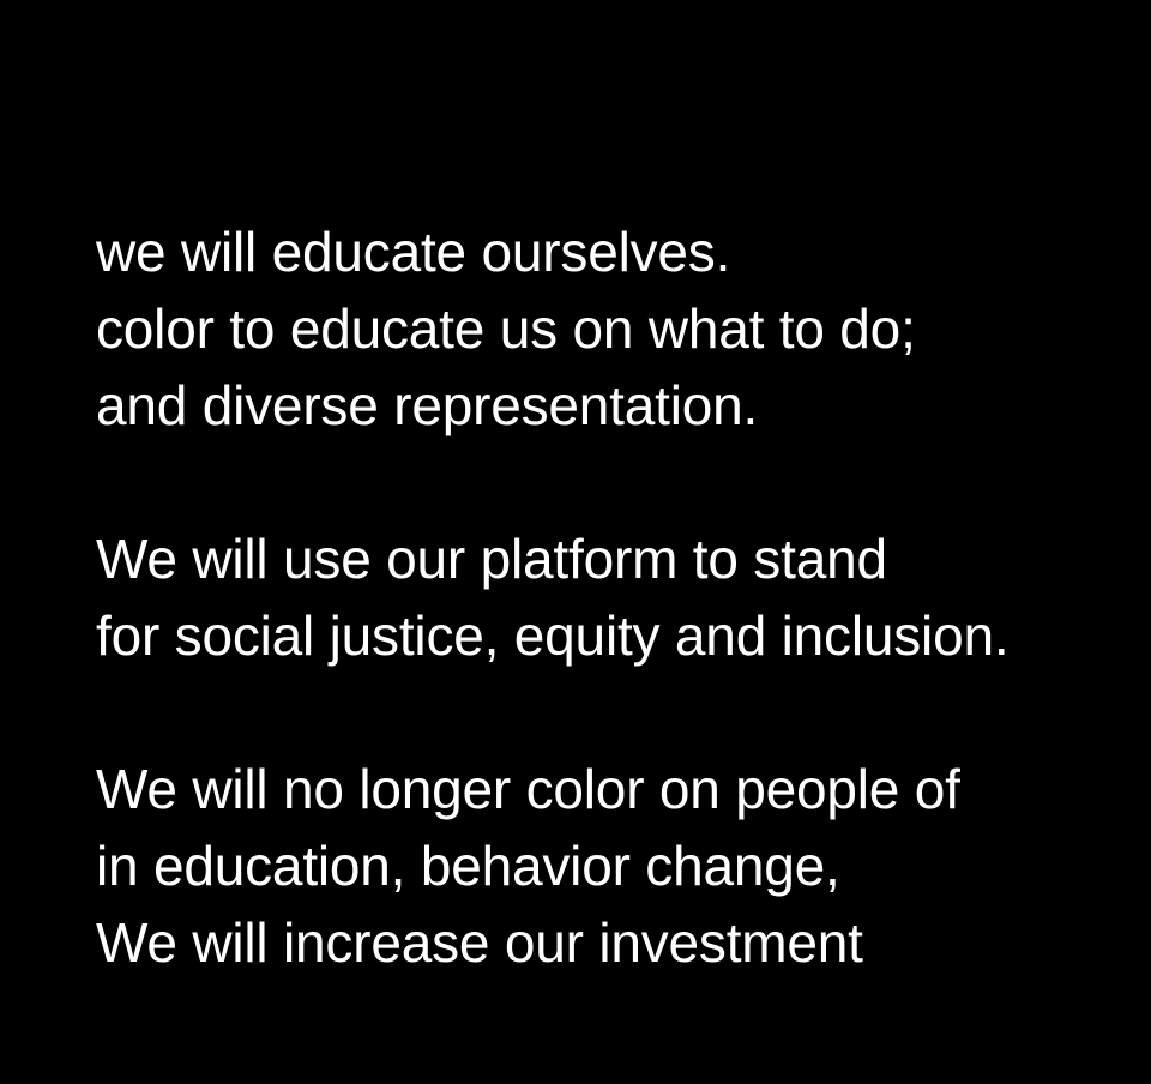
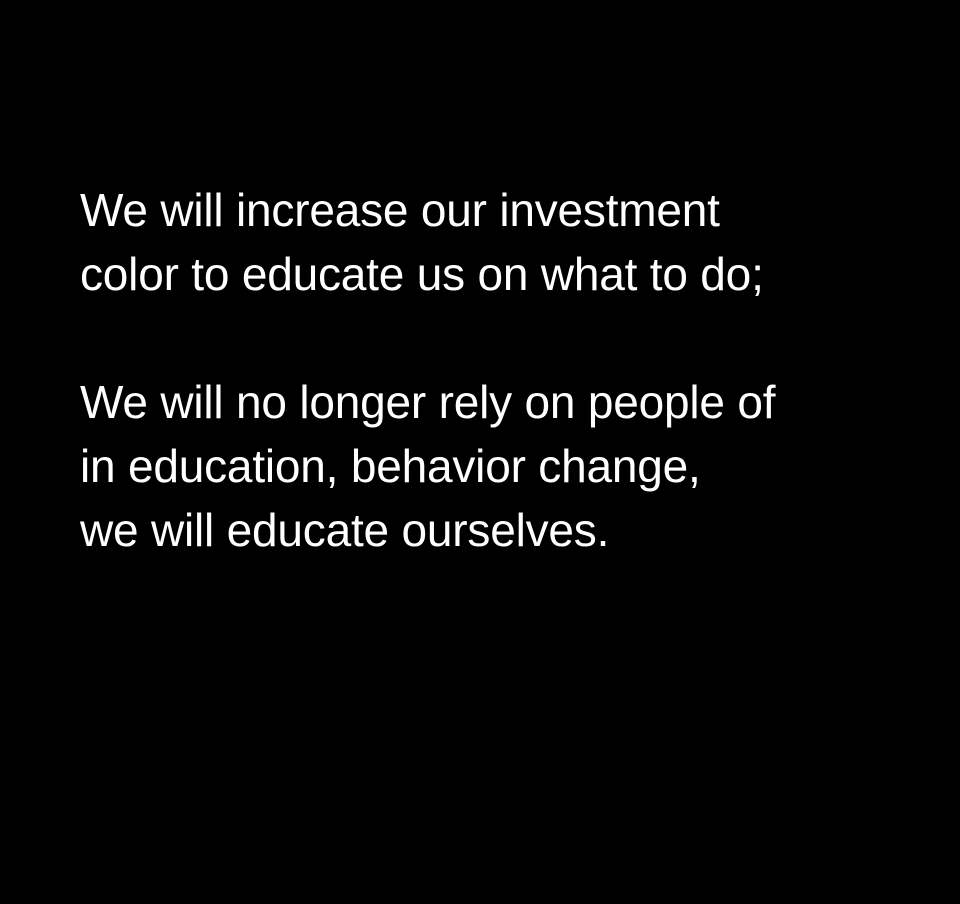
- we will educate ourselves.
+ We will increase our investment
  color to educate us on what to do;
- and diverse representation.
- We will use our platform to stand
- for social justice, equity and inclusion.
- We will no longer color on people of
+ We will no longer rely on people of
  in education, behavior change,
- We will increase our investment
+ we will educate ourselves.
